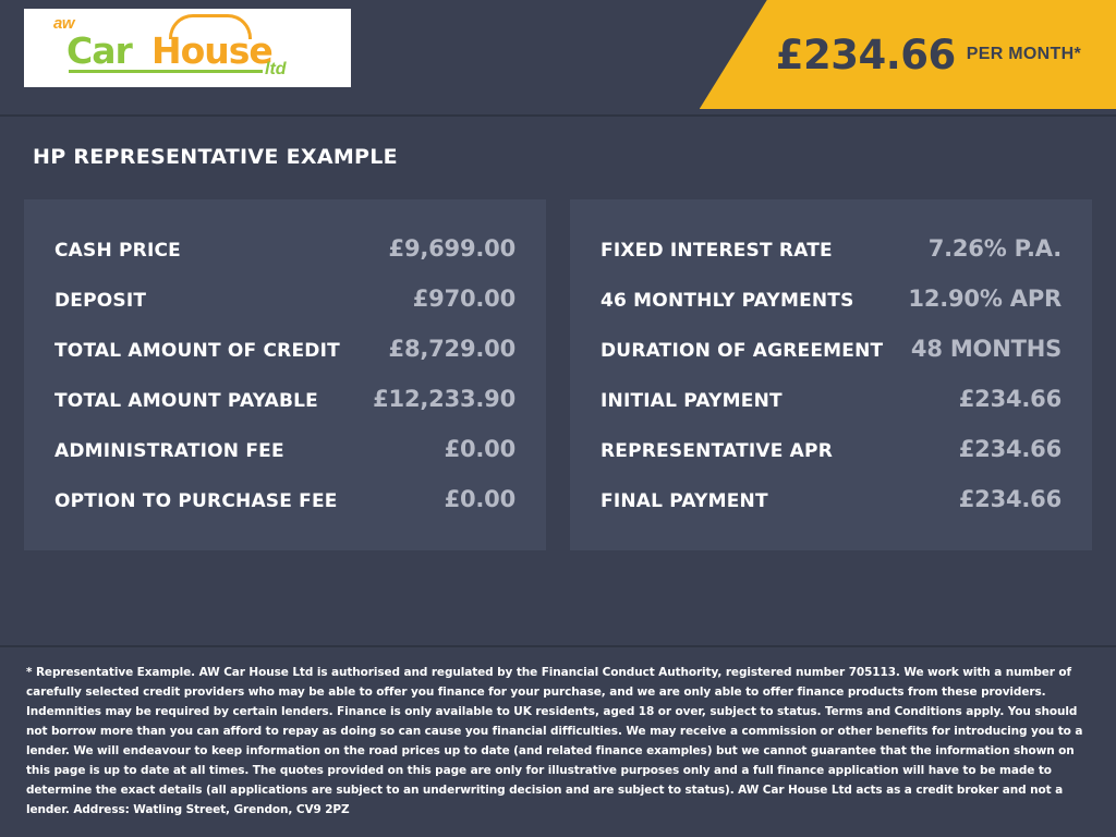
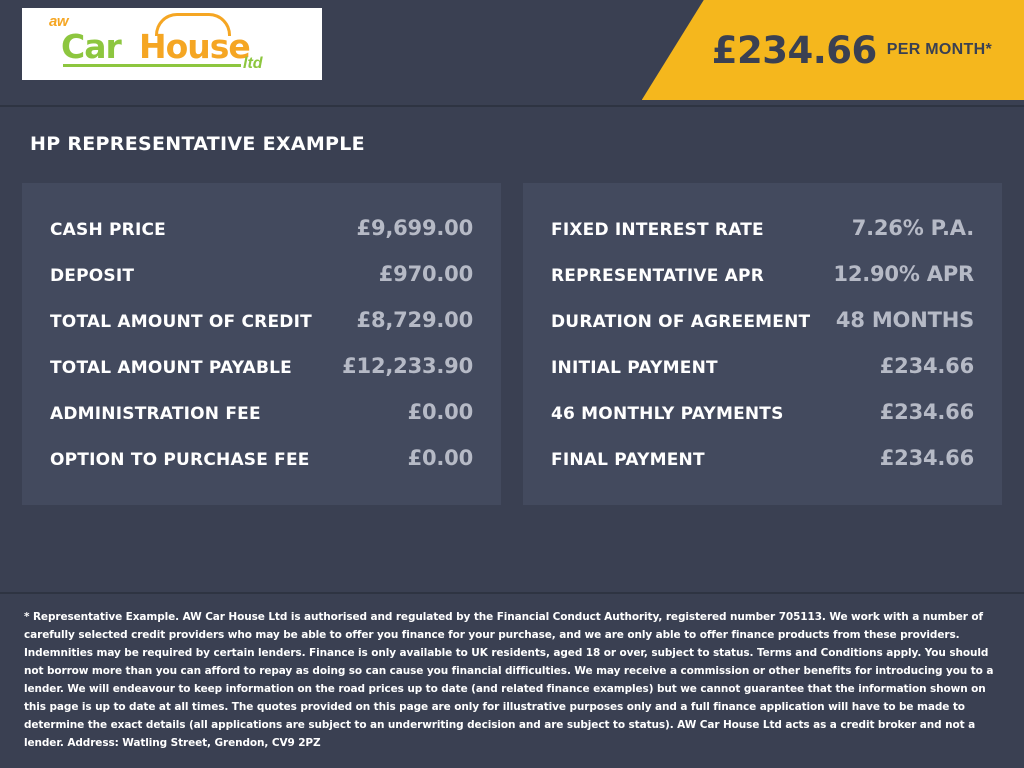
  aw
  Car
  House
  ltd
  £234.66
  PER MONTH*
  HP REPRESENTATIVE EXAMPLE
  CASH PRICE
  £9,699.00
  DEPOSIT
  £970.00
  TOTAL AMOUNT OF CREDIT
  £8,729.00
  TOTAL AMOUNT PAYABLE
  £12,233.90
  ADMINISTRATION FEE
  £0.00
  OPTION TO PURCHASE FEE
  £0.00
  FIXED INTEREST RATE
  7.26% P.A.
- 46 MONTHLY PAYMENTS
+ REPRESENTATIVE APR
  12.90% APR
  DURATION OF AGREEMENT
  48 MONTHS
  INITIAL PAYMENT
  £234.66
- REPRESENTATIVE APR
+ 46 MONTHLY PAYMENTS
  £234.66
  FINAL PAYMENT
  £234.66
  * Representative Example. AW Car House Ltd is authorised and regulated by the Financial Conduct Authority, registered number 705113. We work with a number of carefully selected credit providers who may be able to offer you finance for your purchase, and we are only able to offer finance products from these providers. Indemnities may be required by certain lenders. Finance is only available to UK residents, aged 18 or over, subject to status. Terms and Conditions apply. You should not borrow more than you can afford to repay as doing so can cause you financial difficulties. We may receive a commission or other benefits for introducing you to a lender. We will endeavour to keep information on the road prices up to date (and related finance examples) but we cannot guarantee that the information shown on this page is up to date at all times. The quotes provided on this page are only for illustrative purposes only and a full finance application will have to be made to determine the exact details (all applications are subject to an underwriting decision and are subject to status). AW Car House Ltd acts as a credit broker and not a lender. Address: Watling Street, Grendon, CV9 2PZ
